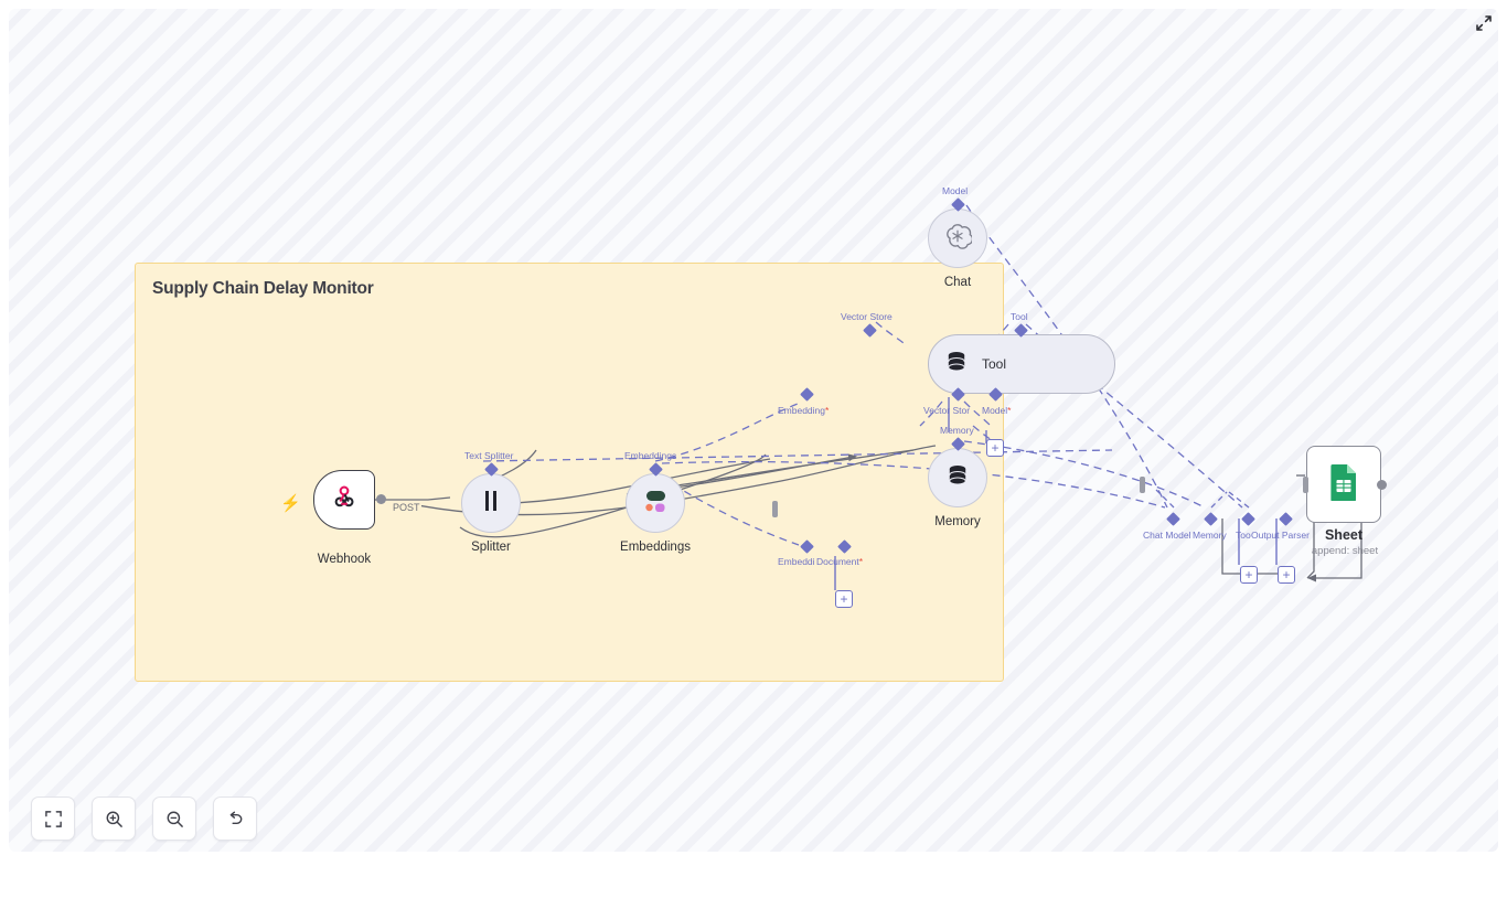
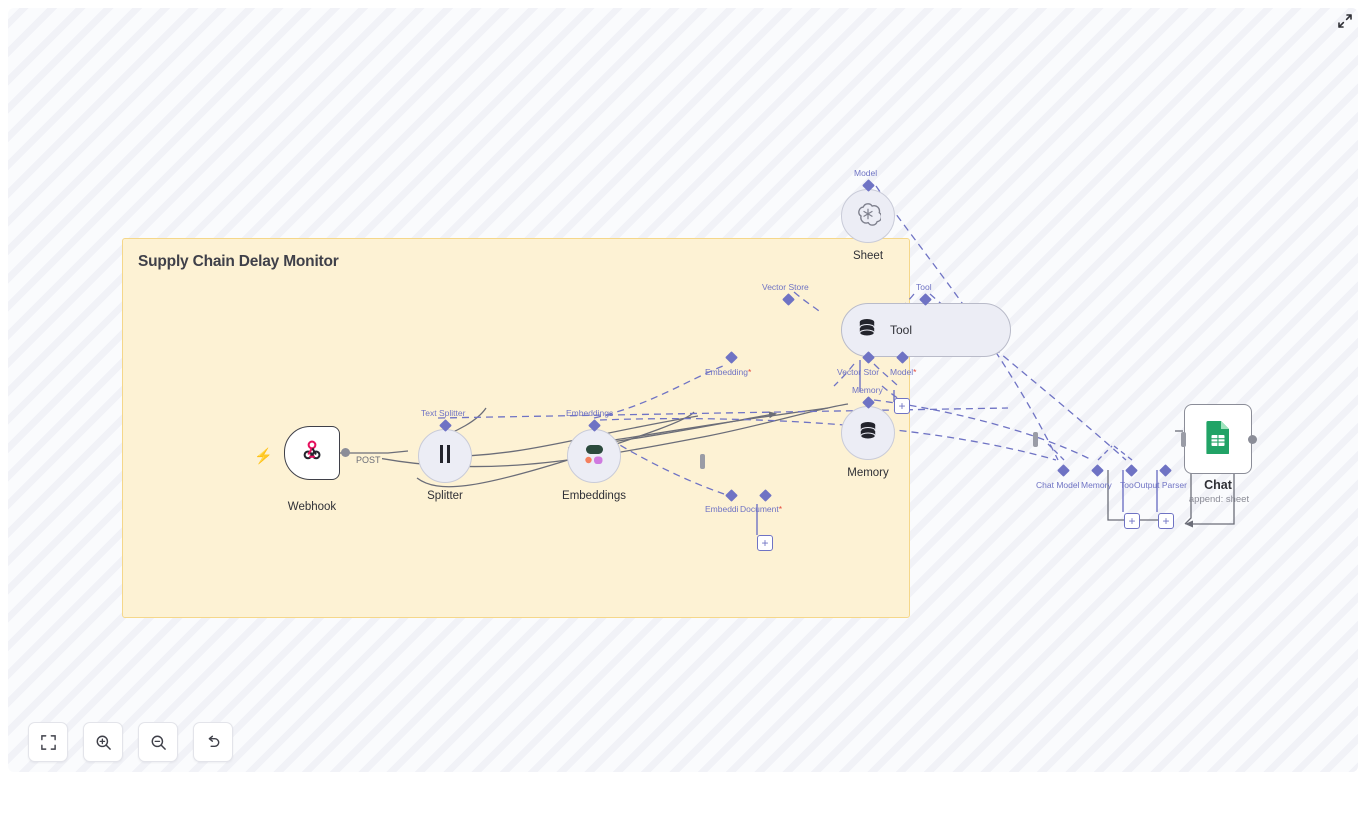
  Supply Chain Delay Monitor
  ⚡
  POST
  Webhook
  Text Splitter
  Splitter
  Embeddings
  Embeddings
  Model
- Chat
+ Sheet
  Vector Store
  Embedding*
  Tool
  Tool
  Vector Stor
  Model*
  Embeddi
  Document*
  +
  Memory
  +
  Memory
  Chat Model
  Memory
  Too
  Output Parser
  +
  +
- Sheet
+ Chat
  append: sheet
